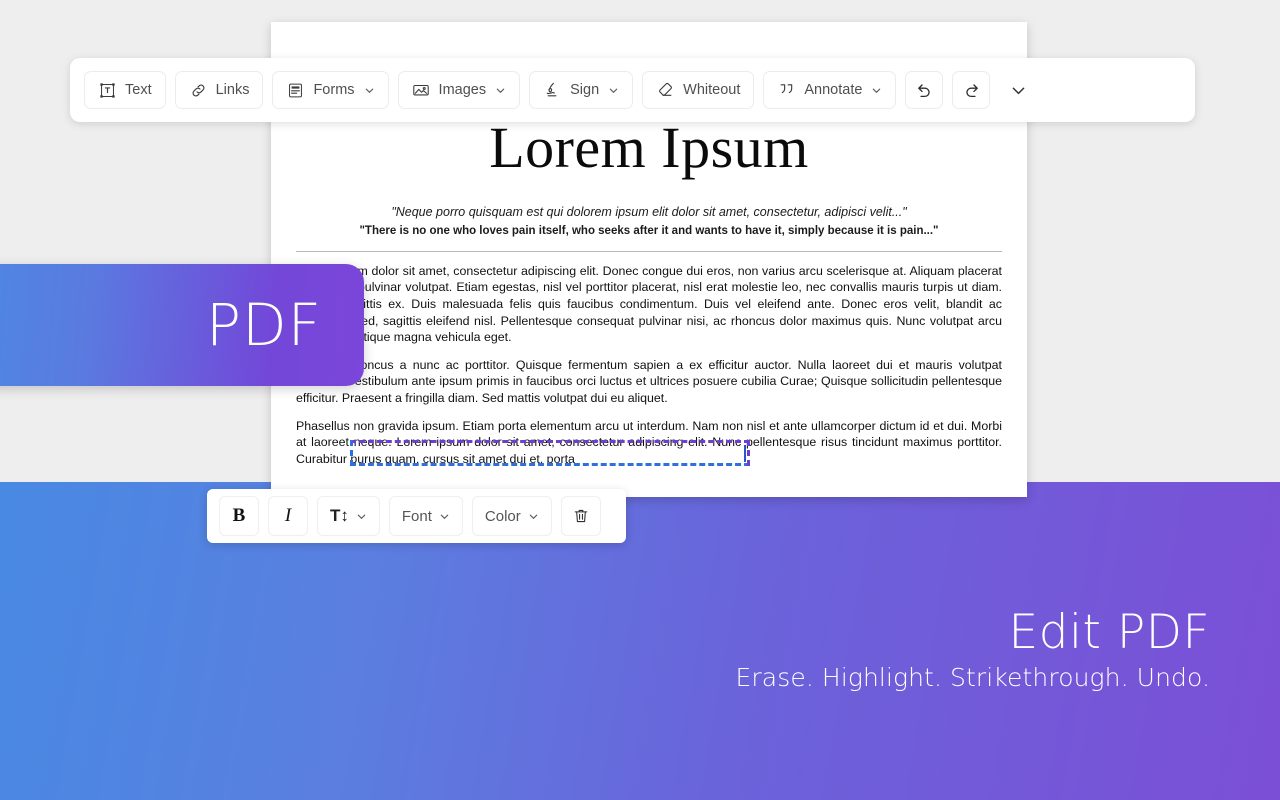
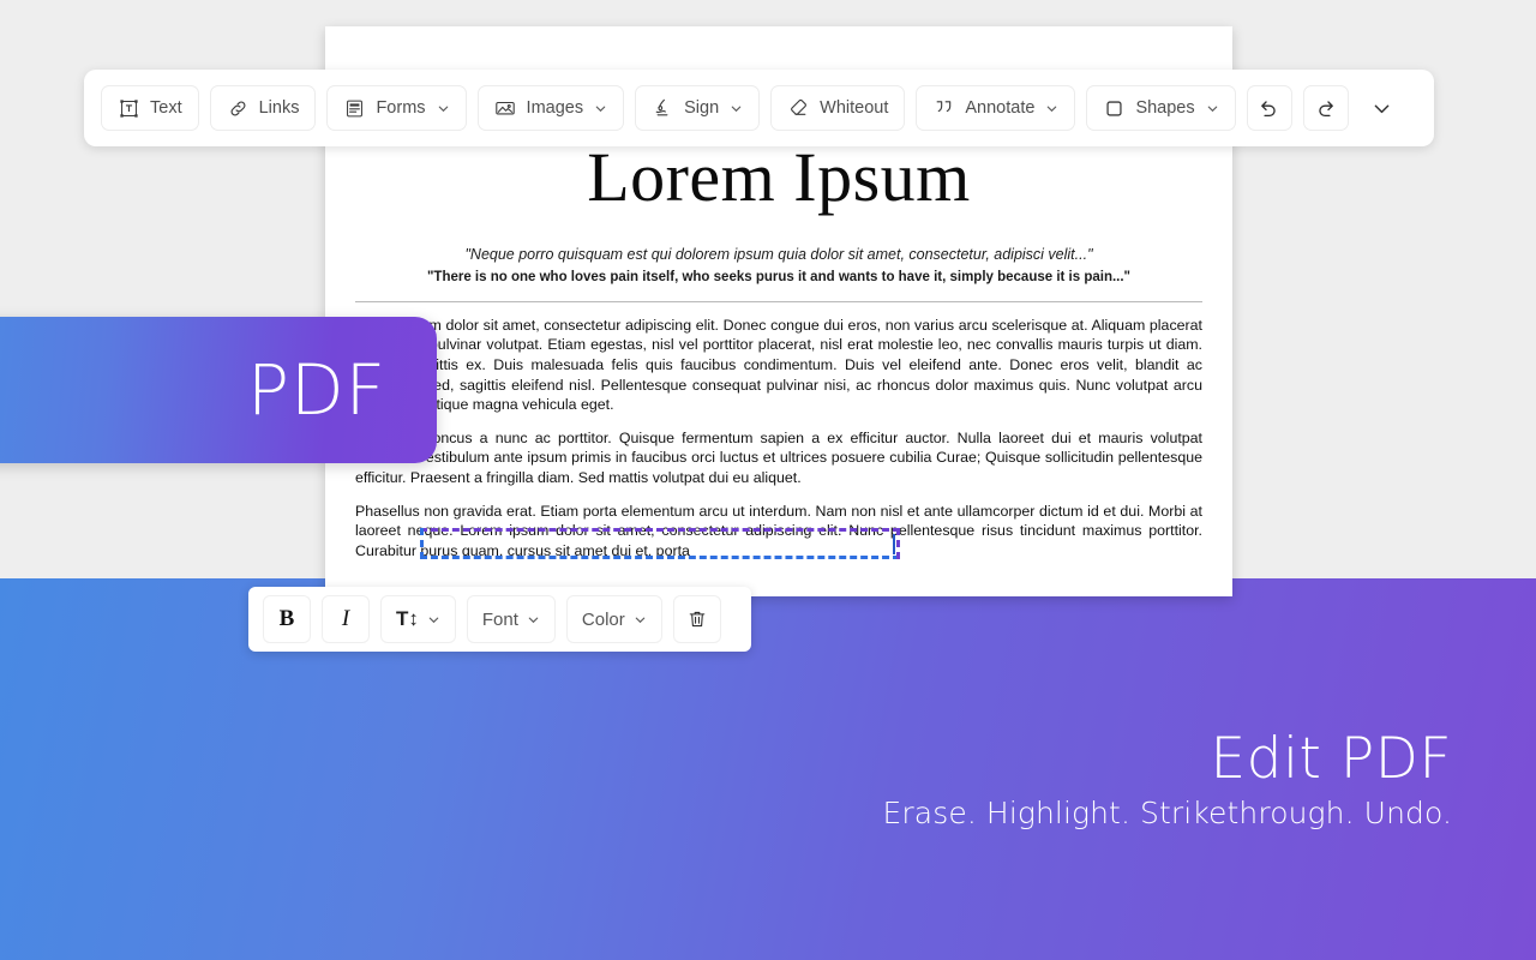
  Lorem Ipsum
- "Neque porro quisquam est qui dolorem ipsum elit dolor sit amet, consectetur, adipisci velit..."
+ "Neque porro quisquam est qui dolorem ipsum quia dolor sit amet, consectetur, adipisci velit..."
- "There is no one who loves pain itself, who seeks after it and wants to have it, simply because it is pain..."
+ "There is no one who loves pain itself, who seeks purus it and wants to have it, simply because it is pain..."
  m dolor sit amet, consectetur adipiscing elit. Donec congue dui eros, non varius arcu scelerisque at. Aliquam placerat ulvinar volutpat. Etiam egestas, nisl vel porttitor placerat, nisl erat molestie leo, nec convallis mauris turpis ut diam. ittis ex. Duis malesuada felis quis faucibus condimentum. Duis vel eleifend ante. Donec eros velit, blandit ac ed, sagittis eleifend nisl. Pellentesque consequat pulvinar nisi, ac rhoncus dolor maximus quis. Nunc volutpat arcu tique magna vehicula eget.
  ncus a nunc ac porttitor. Quisque fermentum sapien a ex efficitur auctor. Nulla laoreet dui et mauris volutpat estibulum ante ipsum primis in faucibus orci luctus et ultrices posuere cubilia Curae; Quisque sollicitudin pellentesque efficitur. Praesent a fringilla diam. Sed mattis volutpat dui eu aliquet.
- Phasellus non gravida ipsum. Etiam porta elementum arcu ut interdum. Nam non nisl et ante ullamcorper dictum id et dui. Morbi at laoreet neque. Lorem ipsum dolor sit amet, consectetur adipiscing elit. Nunc pellentesque risus tincidunt maximus porttitor. Curabitur purus quam, cursus sit amet dui et, porta
+ Phasellus non gravida erat. Etiam porta elementum arcu ut interdum. Nam non nisl et ante ullamcorper dictum id et dui. Morbi at laoreet neque. Lorem ipsum dolor sit amet, consectetur adipiscing elit. Nunc pellentesque risus tincidunt maximus porttitor. Curabitur purus quam, cursus sit amet dui et, porta
  Text
  Links
  Forms
  Images
  Sign
  Whiteout
  Annotate
+ Shapes
  B
  I
  T↕
  Font
  Color
  PDF
  Edit PDF
  Erase. Highlight. Strikethrough. Undo.
